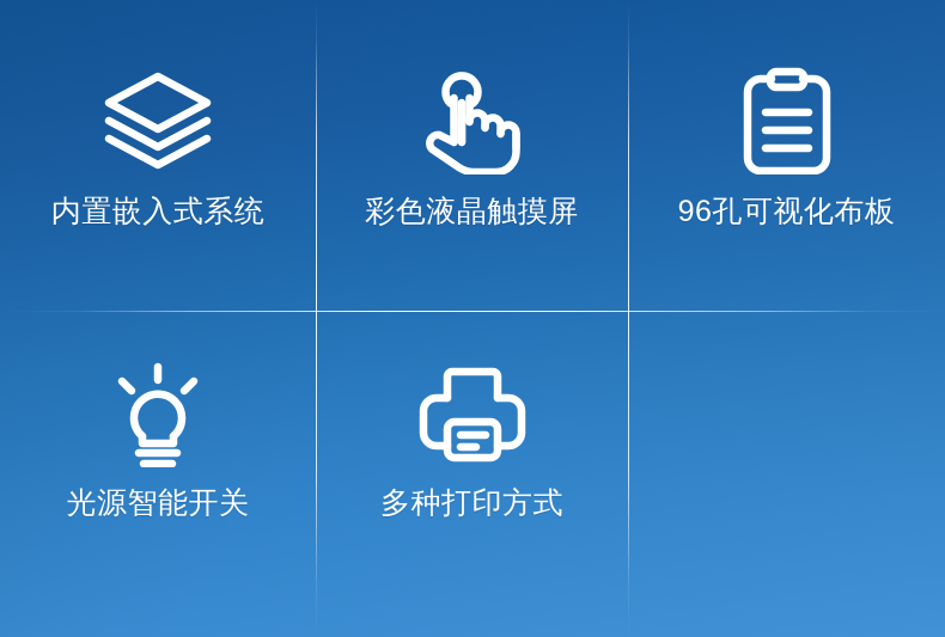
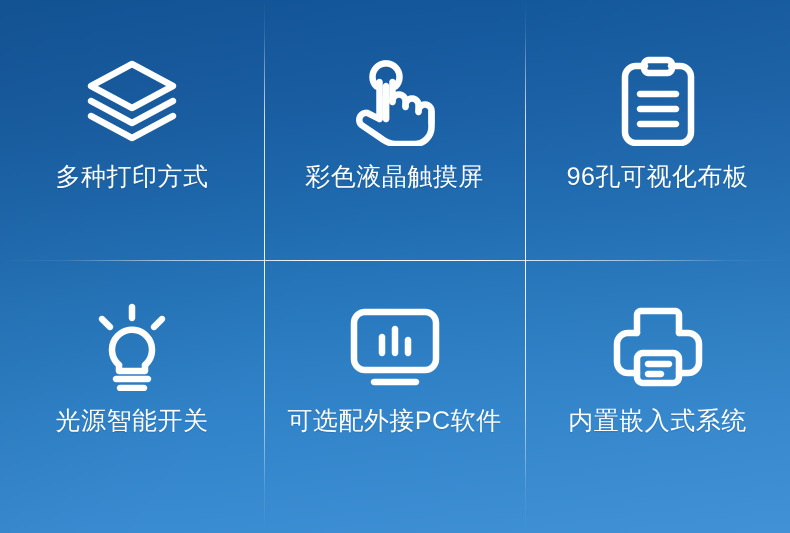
- 内置嵌入式系统
+ 多种打印方式
  彩色液晶触摸屏
  96孔可视化布板
  光源智能开关
+ 可选配外接PC软件
- 多种打印方式
+ 内置嵌入式系统
